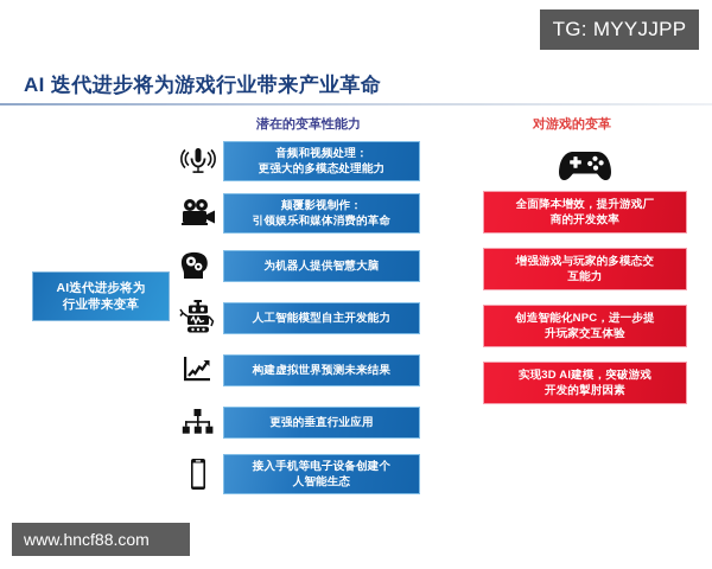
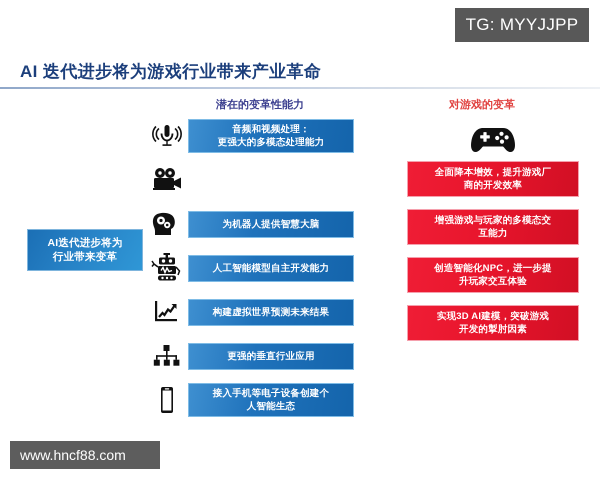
  TG: MYYJJPP
  AI 迭代进步将为游戏行业带来产业革命
  潜在的变革性能力
  对游戏的变革
  AI迭代进步将为
  行业带来变革
  音频和视频处理：
  更强大的多模态处理能力
- 颠覆影视制作：
- 引领娱乐和媒体消费的革命
  为机器人提供智慧大脑
  人工智能模型自主开发能力
  构建虚拟世界预测未来结果
  更强的垂直行业应用
  接入手机等电子设备创建个
  人智能生态
  全面降本增效，提升游戏厂
  商的开发效率
  增强游戏与玩家的多模态交
  互能力
  创造智能化NPC，进一步提
  升玩家交互体验
  实现3D AI建模，突破游戏
  开发的掣肘因素
  www.hncf88.com
